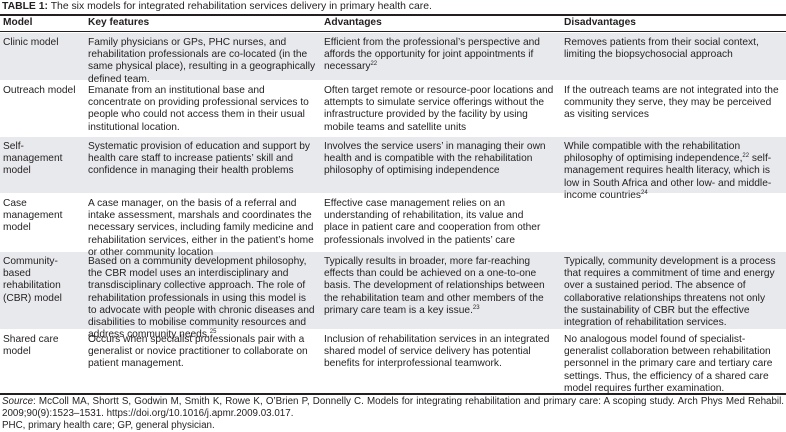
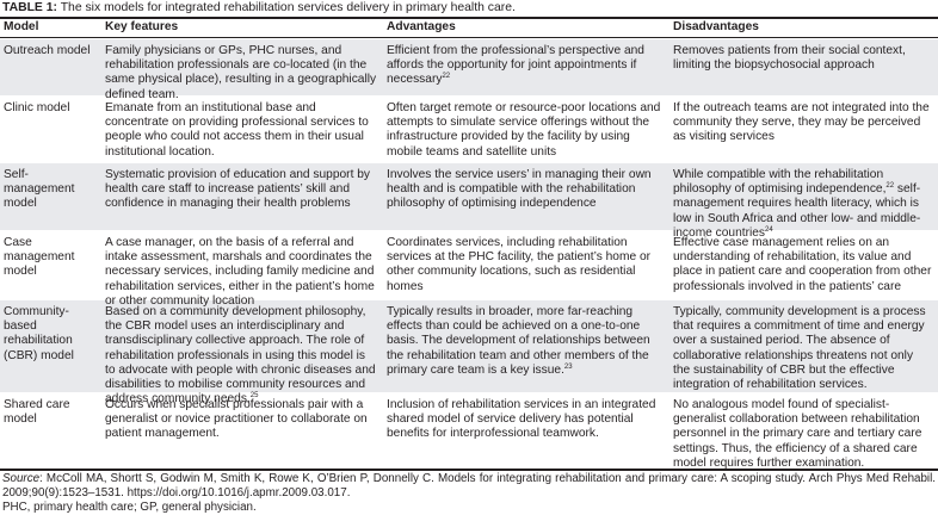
  TABLE 1: The six models for integrated rehabilitation services delivery in primary health care.
  Model
  Key features
  Advantages
  Disadvantages
- Clinic model
+ Outreach model
  Family physicians or GPs, PHC nurses, and rehabilitation professionals are co-located (in the same physical place), resulting in a geographically defined team.
  Efficient from the professional’s perspective and affords the opportunity for joint appointments if necessary
  Removes patients from their social context, limiting the biopsychosocial approach
- Outreach model
+ Clinic model
  Emanate from an institutional base and concentrate on providing professional services to people who could not access them in their usual institutional location.
  Often target remote or resource-poor locations and attempts to simulate service offerings without the infrastructure provided by the facility by using mobile teams and satellite units
  If the outreach teams are not integrated into the community they serve, they may be perceived as visiting services
  Self-management model
  Systematic provision of education and support by health care staff to increase patients’ skill and confidence in managing their health problems
  Involves the service users’ in managing their own health and is compatible with the rehabilitation philosophy of optimising independence
  While compatible with the rehabilitation philosophy of optimising independence, self-management requires health literacy, which is low in South Africa and other low- and middle-income countries
  Case management model
  A case manager, on the basis of a referral and intake assessment, marshals and coordinates the necessary services, including family medicine and rehabilitation services, either in the patient’s home or other community location
+ Coordinates services, including rehabilitation services at the PHC facility, the patient’s home or other community locations, such as residential homes
  Effective case management relies on an understanding of rehabilitation, its value and place in patient care and cooperation from other professionals involved in the patients’ care
  Community-based rehabilitation (CBR) model
  Based on a community development philosophy, the CBR model uses an interdisciplinary and transdisciplinary collective approach. The role of rehabilitation professionals in using this model is to advocate with people with chronic diseases and disabilities to mobilise community resources and address community needs.
  Typically results in broader, more far-reaching effects than could be achieved on a one-to-one basis. The development of relationships between the rehabilitation team and other members of the primary care team is a key issue.
  Typically, community development is a process that requires a commitment of time and energy over a sustained period. The absence of collaborative relationships threatens not only the sustainability of CBR but the effective integration of rehabilitation services.
  Shared care model
  Occurs when specialist professionals pair with a generalist or novice practitioner to collaborate on patient management.
  Inclusion of rehabilitation services in an integrated shared model of service delivery has potential benefits for interprofessional teamwork.
  No analogous model found of specialist-generalist collaboration between rehabilitation personnel in the primary care and tertiary care settings. Thus, the efficiency of a shared care model requires further examination.
  Source: McColl MA, Shortt S, Godwin M, Smith K, Rowe K, O’Brien P, Donnelly C. Models for integrating rehabilitation and primary care: A scoping study. Arch Phys Med Rehabil. 2009;90(9):1523–1531. https://doi.org/10.1016/j.apmr.2009.03.017.
  PHC, primary health care; GP, general physician.
